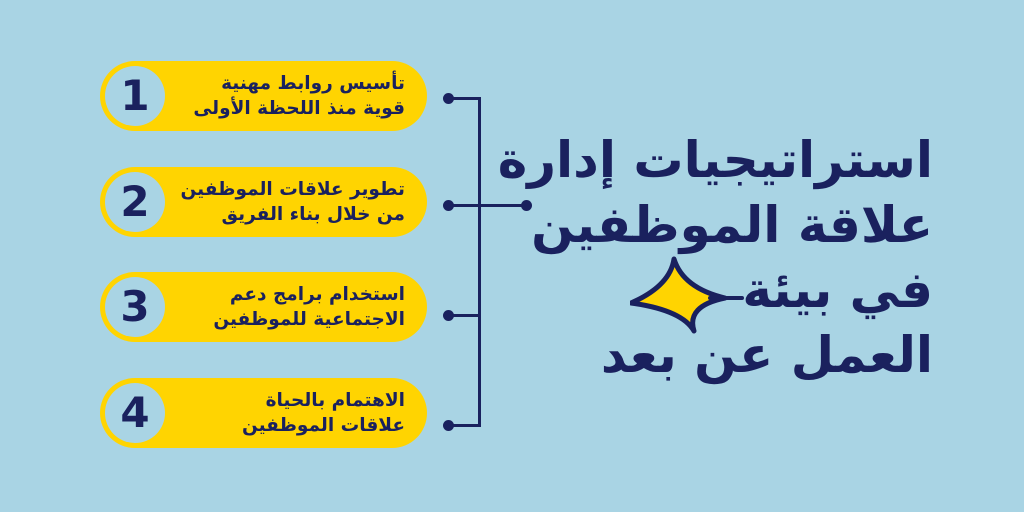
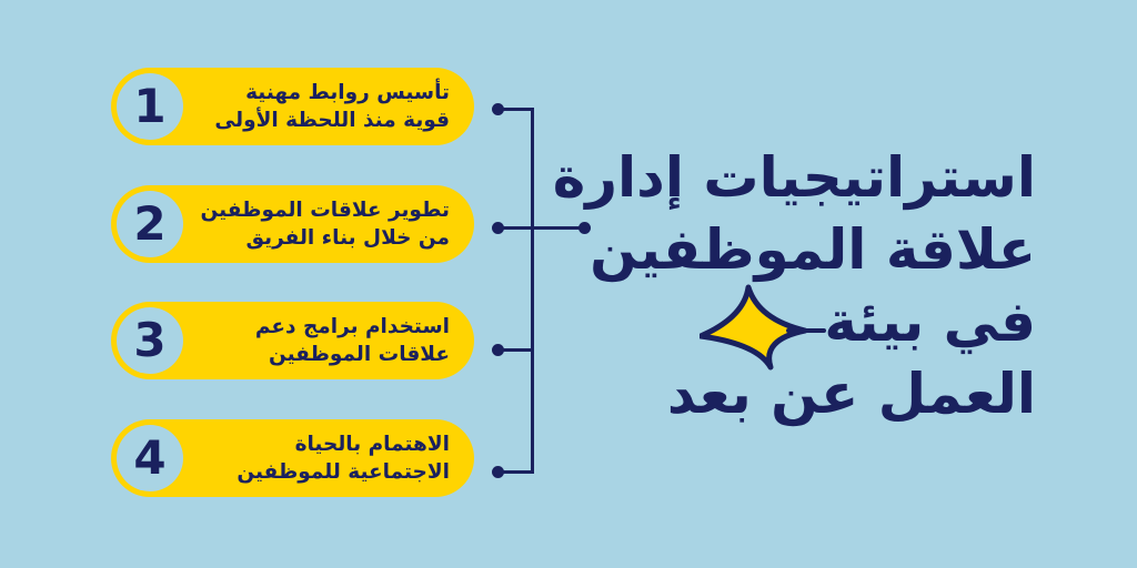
  استراتيجيات إدارة
  علاقة الموظفين
  في بيئة
  العمل عن بعد
  1
  تأسيس روابط مهنية
  قوية منذ اللحظة الأولى
  2
  تطوير علاقات الموظفين
  من خلال بناء الفريق
  3
  استخدام برامج دعم
- الاجتماعية للموظفين
+ علاقات الموظفين
  4
  الاهتمام بالحياة
- علاقات الموظفين
+ الاجتماعية للموظفين
